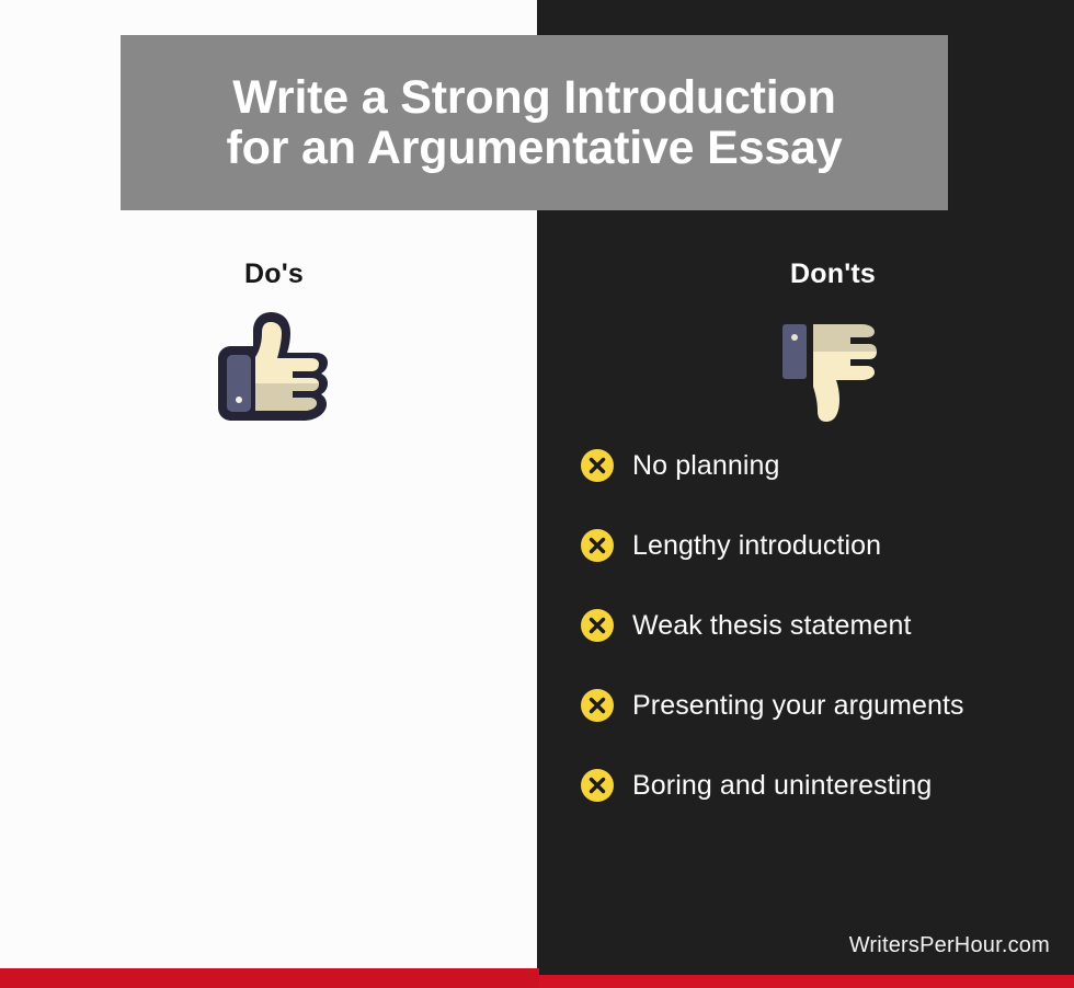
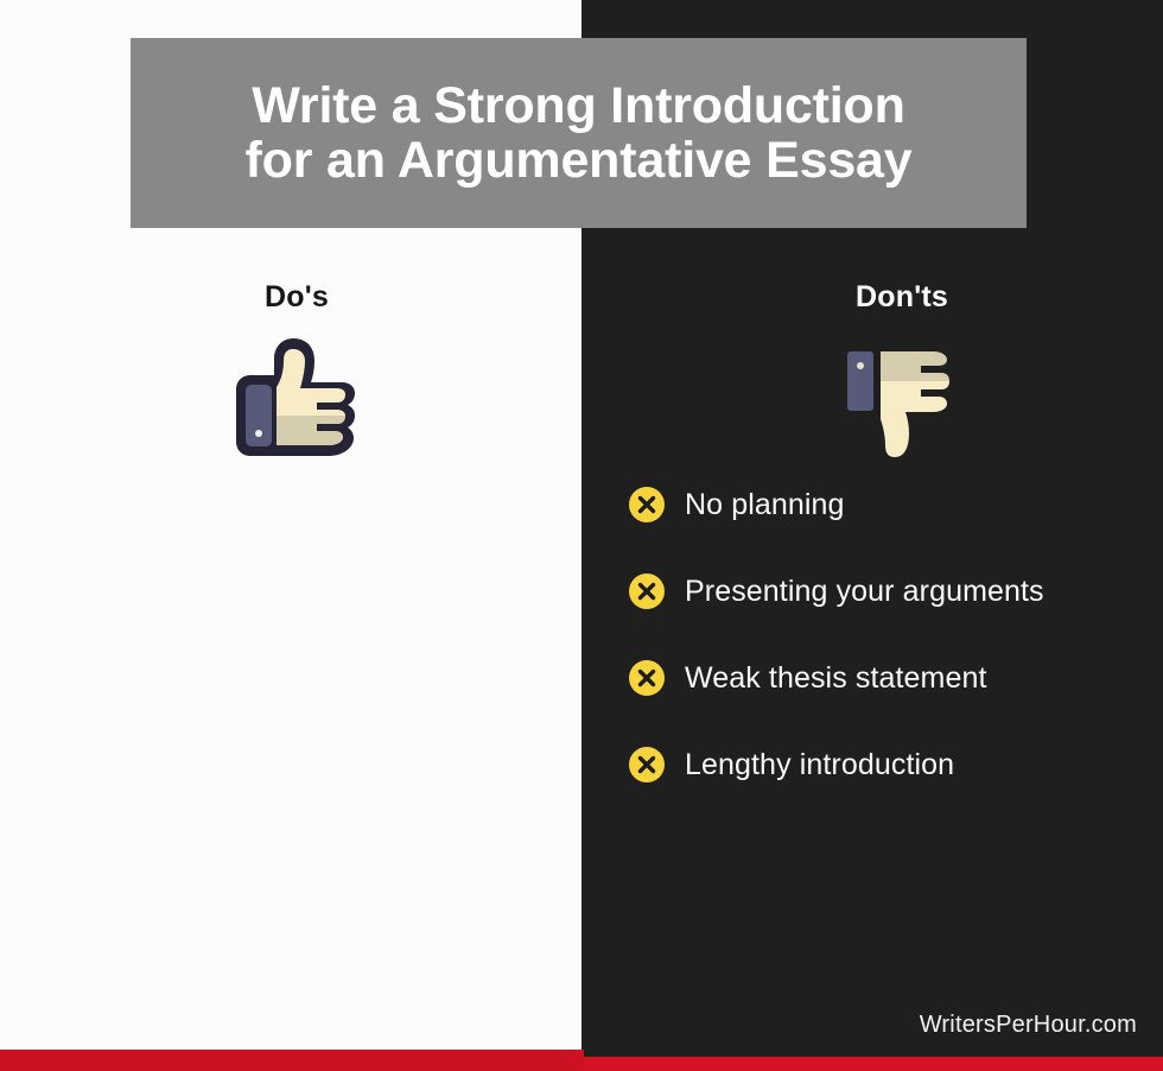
  Write a Strong Introduction
  for an Argumentative Essay
  Do's
  Don'ts
  No planning
- Lengthy introduction
+ Presenting your arguments
  Weak thesis statement
- Presenting your arguments
+ Lengthy introduction
- Boring and uninteresting
  WritersPerHour.com
